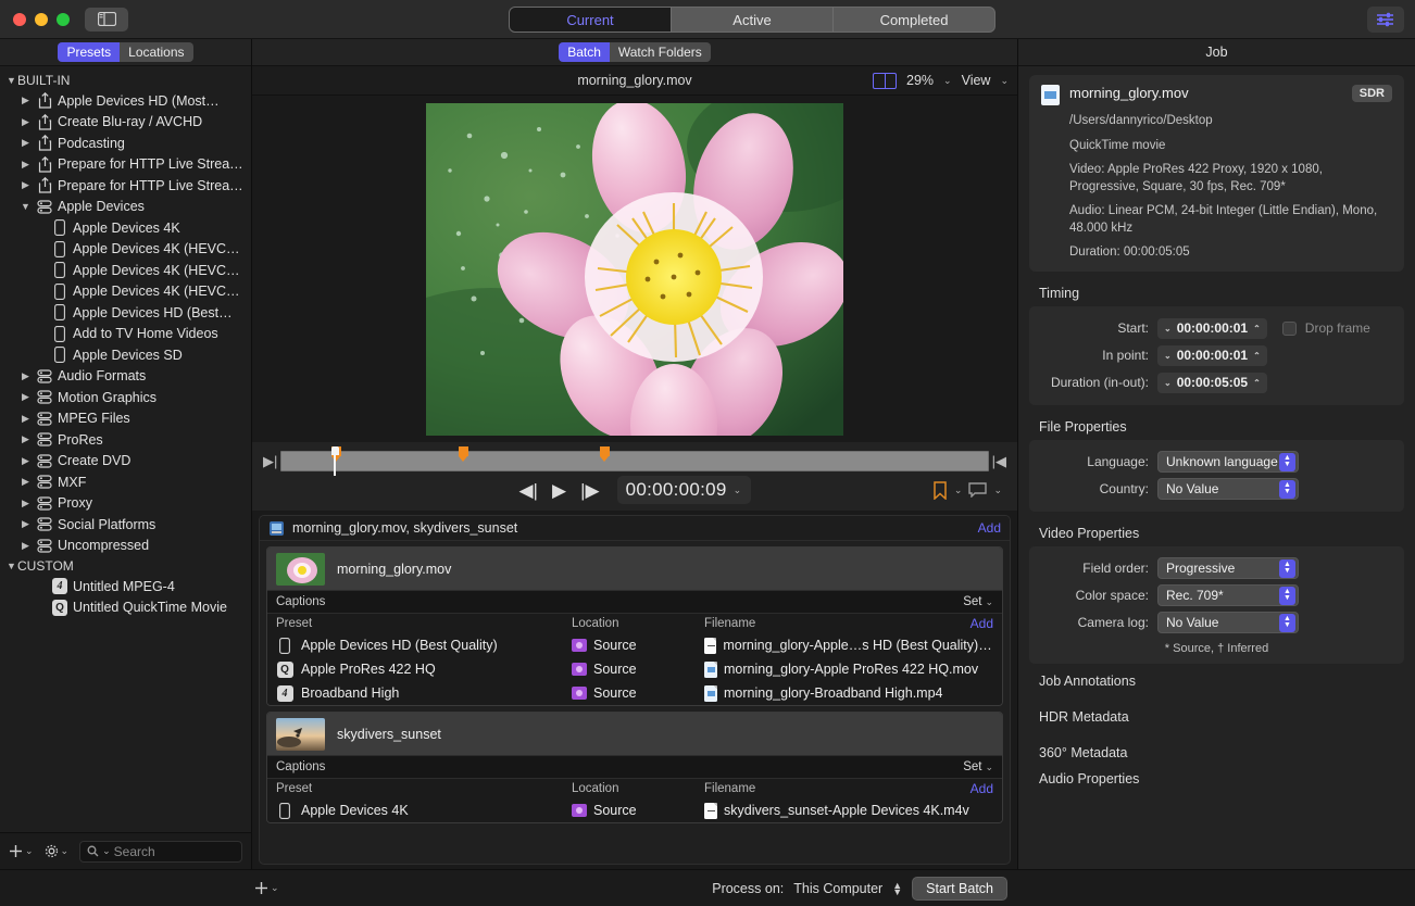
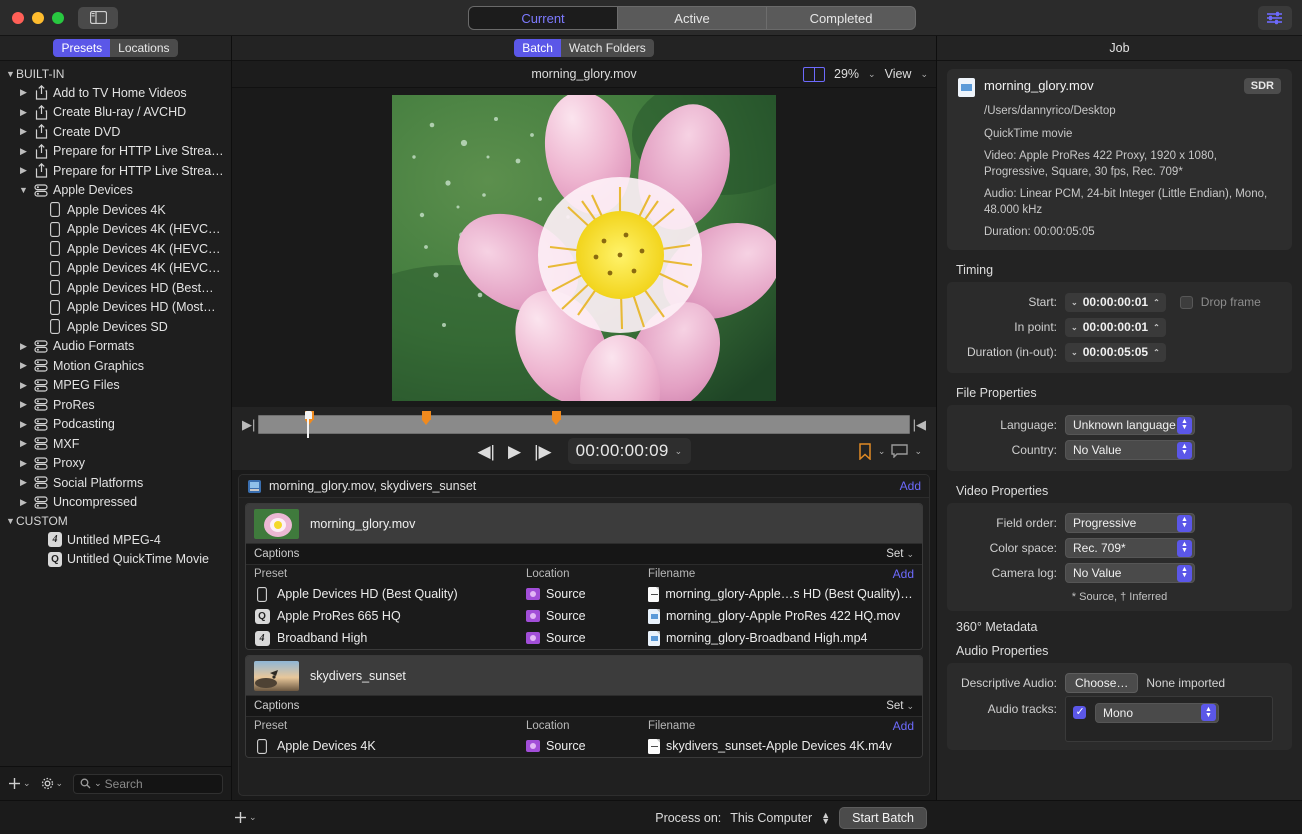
  Current
  Active
  Completed
  Presets
  Locations
  ▼
  BUILT-IN
  ▶
- Apple Devices HD (Most…
+ Add to TV Home Videos
  ▶
  Create Blu-ray / AVCHD
  ▶
- Podcasting
+ Create DVD
  ▶
  Prepare for HTTP Live Strea…
  ▶
  Prepare for HTTP Live Strea…
  ▼
  Apple Devices
  Apple Devices 4K
  Apple Devices 4K (HEVC…
  Apple Devices 4K (HEVC…
  Apple Devices 4K (HEVC…
  Apple Devices HD (Best…
- Add to TV Home Videos
+ Apple Devices HD (Most…
  Apple Devices SD
  ▶
  Audio Formats
  ▶
  Motion Graphics
  ▶
  MPEG Files
  ▶
  ProRes
  ▶
- Create DVD
+ Podcasting
  ▶
  MXF
  ▶
  Proxy
  ▶
  Social Platforms
  ▶
  Uncompressed
  ▼
  CUSTOM
  4
  Untitled MPEG-4
  Q
  Untitled QuickTime Movie
  ⌄
  ⌄
  ⌄
  Search
  Batch
  Watch Folders
  morning_glory.mov
  29%
  ⌄
  View
  ⌄
  ▶|
  |◀
  ◀|
  ▶
  |▶
  00:00:00:09
  ⌄
  ⌄
  ⌄
  morning_glory.mov, skydivers_sunset
  Add
  morning_glory.mov
  Captions
  Set
  ⌄
  Preset
  Location
  Filename
  Add
  Apple Devices HD (Best Quality)
  Source
  morning_glory-Apple…s HD (Best Quality).m
  Q
- Apple ProRes 422 HQ
+ Apple ProRes 665 HQ
  Source
  morning_glory-Apple ProRes 422 HQ.mov
  4
  Broadband High
  Source
  morning_glory-Broadband High.mp4
  skydivers_sunset
  Captions
  Set
  ⌄
  Preset
  Location
  Filename
  Add
  Apple Devices 4K
  Source
  skydivers_sunset-Apple Devices 4K.m4v
  Job
  morning_glory.mov
  SDR
  /Users/dannyrico/Desktop
  QuickTime movie
  Video: Apple ProRes 422 Proxy, 1920 x 1080, Progressive, Square, 30 fps, Rec. 709*
  Audio: Linear PCM, 24-bit Integer (Little Endian), Mono, 48.000 kHz
  Duration: 00:00:05:05
  Timing
  Start:
  ⌄
  00:00:00:01
  ⌃
  Drop frame
  In point:
  ⌄
  00:00:00:01
  ⌃
  Duration (in-out):
  ⌄
  00:00:05:05
  ⌃
  File Properties
  Language:
  Unknown language
  Country:
  No Value
  Video Properties
  Field order:
  Progressive
  Color space:
  Rec. 709*
  Camera log:
  No Value
  * Source, † Inferred
- Job Annotations
- HDR Metadata
  360° Metadata
  Audio Properties
+ Descriptive Audio:
+ Choose…
+ None imported
+ Audio tracks:
+ Mono
  ⌄
  Process on:
  This Computer
  ▲
  ▼
  Start Batch
